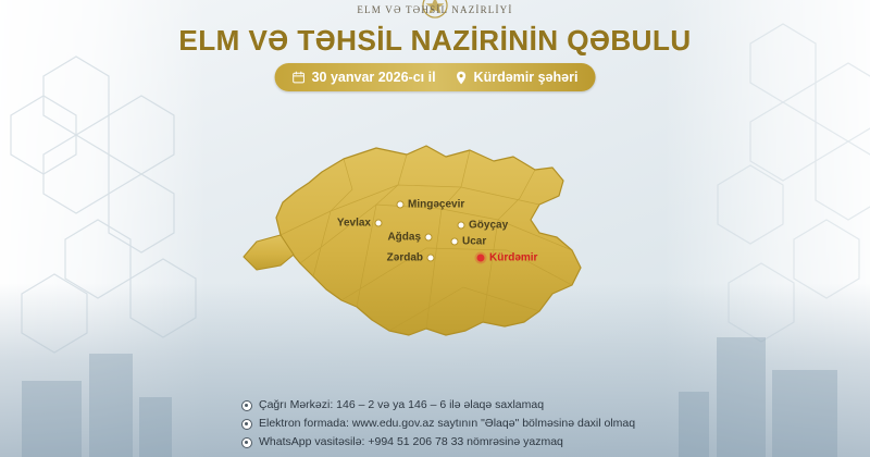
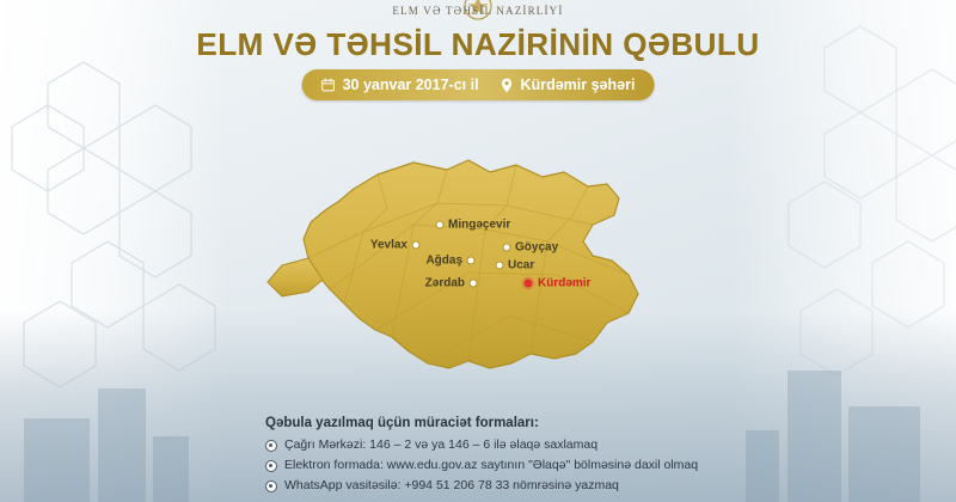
  ELM VƏ TƏHSİL NAZİRLİYİ
  ELM VƏ TƏHSİL NAZİRİNİN QƏBULU
- 30 yanvar 2026-cı il
+ 30 yanvar 2017-cı il
  Kürdəmir şəhəri
  Mingəçevir
  Yevlax
  Göyçay
  Ağdaş
  Ucar
  Zərdab
  Kürdəmir
+ Qəbula yazılmaq üçün müraciət formaları:
  Çağrı Mərkəzi: 146 – 2 və ya 146 – 6 ilə əlaqə saxlamaq
  Elektron formada: www.edu.gov.az saytının "Əlaqə" bölməsinə daxil olmaq
  WhatsApp vasitəsilə: +994 51 206 78 33 nömrəsinə yazmaq
